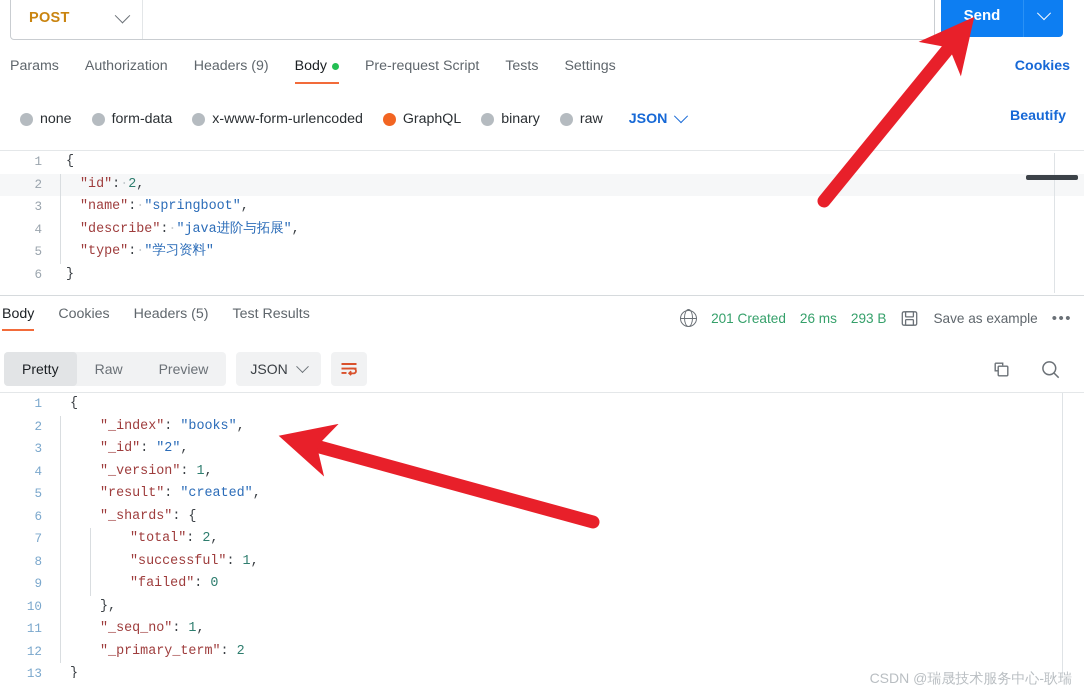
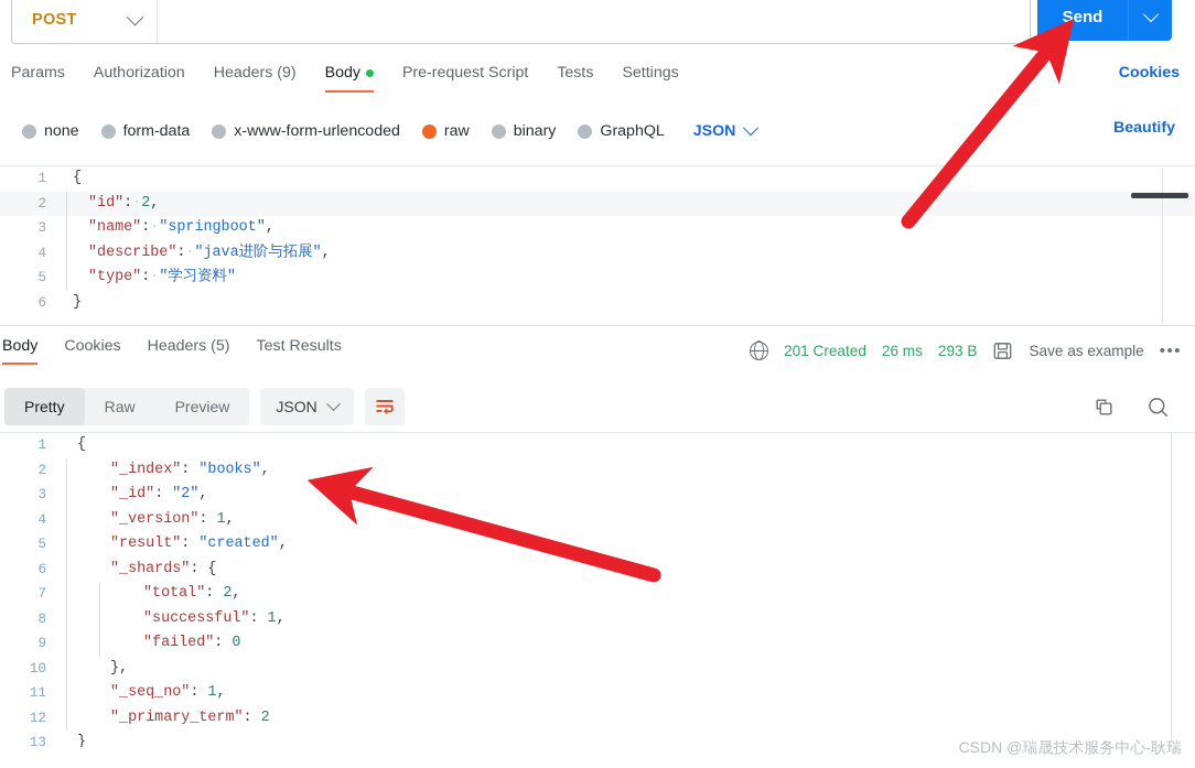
  POST
  Send
  Params
  Authorization
  Headers (9)
  Body
  Pre-request Script
  Tests
  Settings
  Cookies
  none
  form-data
  x-www-form-urlencoded
- GraphQL
+ raw
  binary
- raw
+ GraphQL
  JSON
  Beautify
  1
  {
  2
  "id":·2,
  3
  "name":·"springboot",
  4
  "describe":·"java进阶与拓展",
  5
  "type":·"学习资料"
  6
  }
  Body
  Cookies
  Headers (5)
  Test Results
  201 Created
  26 ms
  293 B
  Save as example
  •••
  Pretty
  Raw
  Preview
  JSON
  1
  {
  2
  "_index": "books",
  3
  "_id": "2",
  4
  "_version": 1,
  5
  "result": "created",
  6
  "_shards": {
  7
  "total": 2,
  8
  "successful": 1,
  9
  "failed": 0
  10
  },
  11
  "_seq_no": 1,
  12
  "_primary_term": 2
  13
  }
  CSDN @瑞晟技术服务中心-耿瑞
